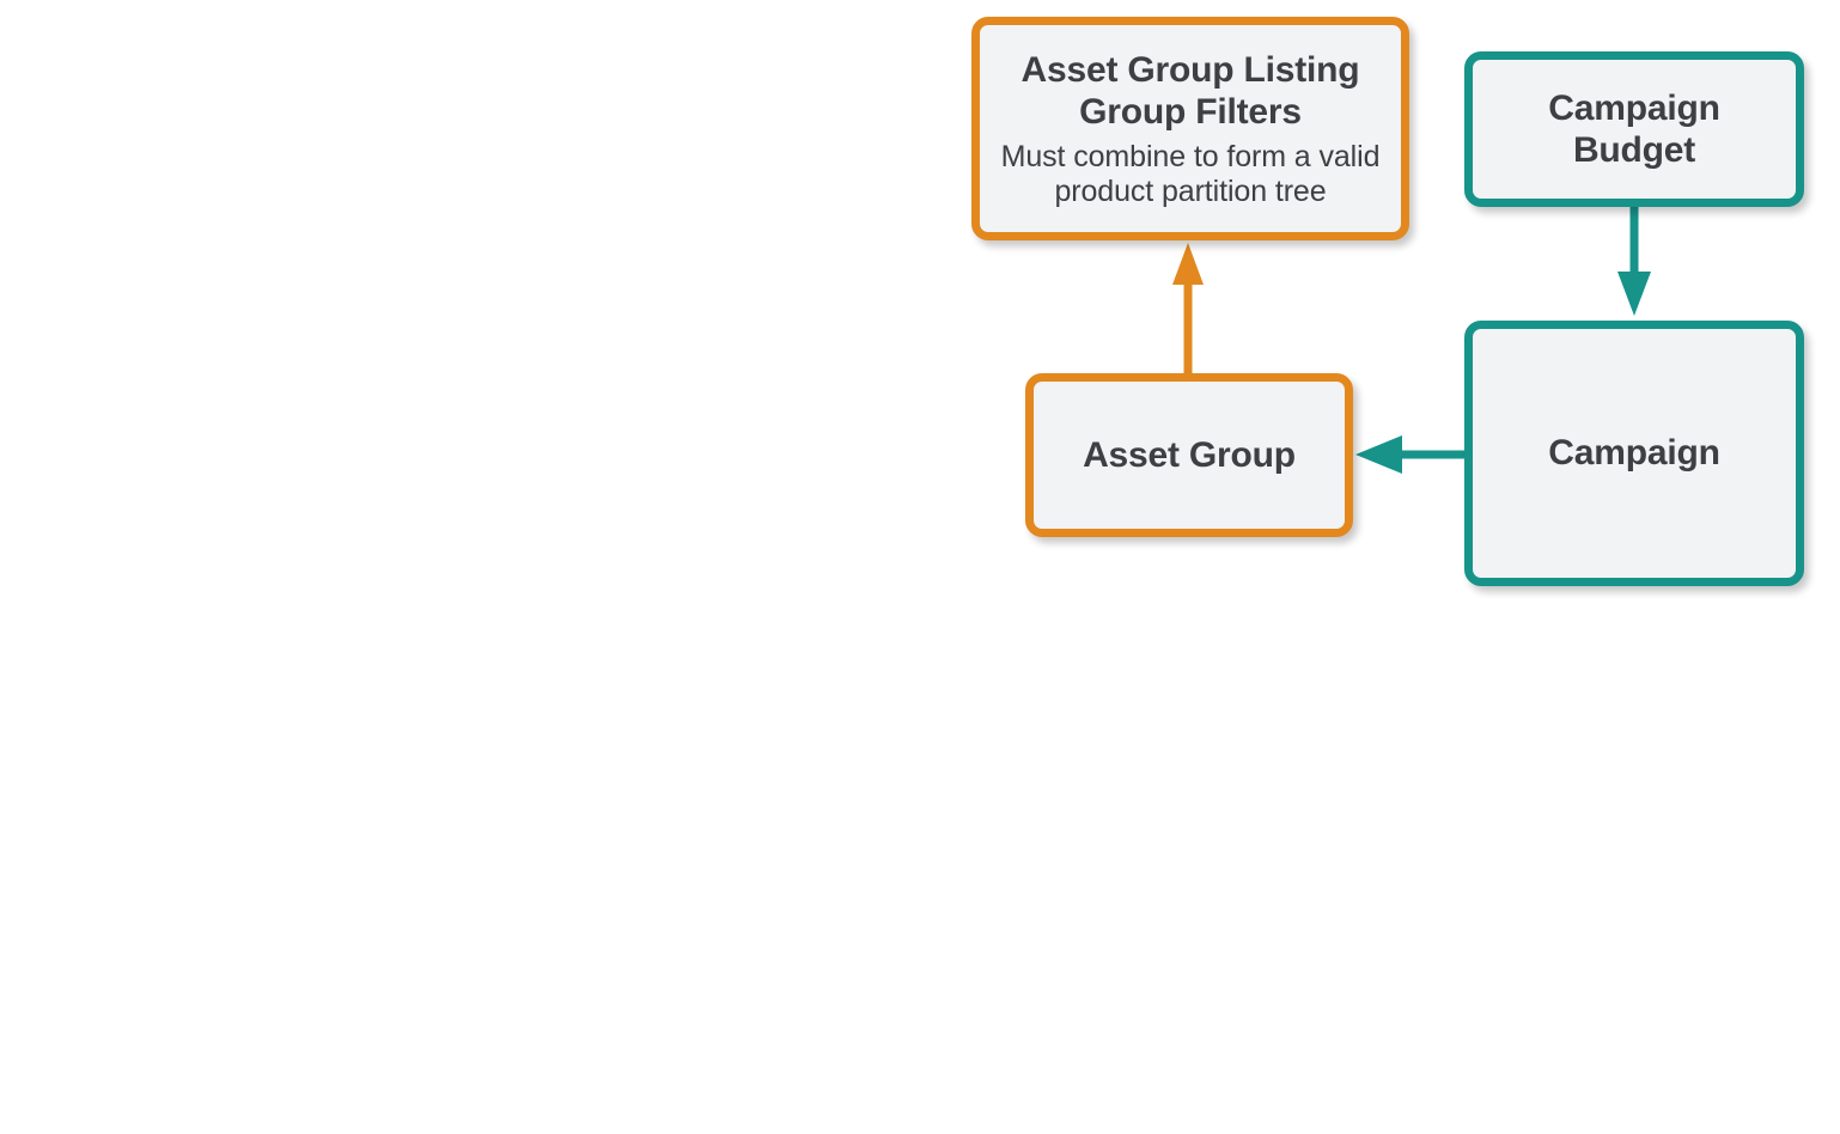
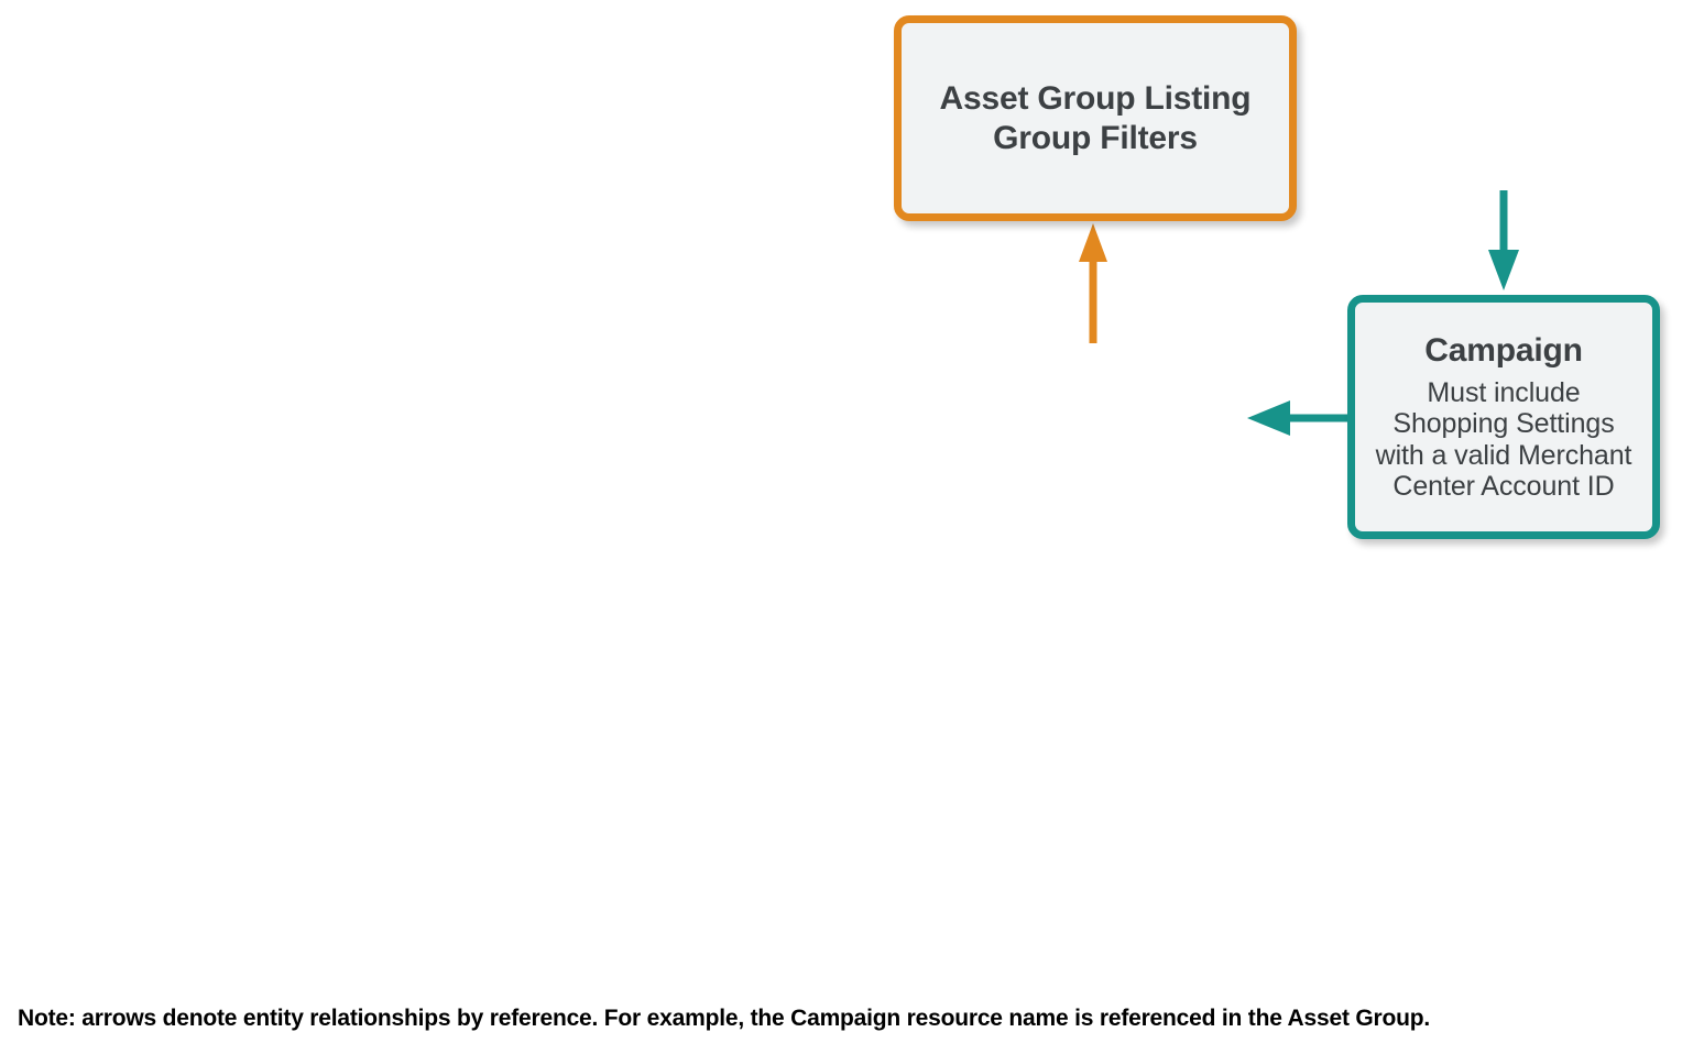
  Asset Group Listing Group Filters
- Must combine to form a valid product partition tree
- Campaign Budget
- Asset Group
  Campaign
+ Must include Shopping Settings with a valid Merchant Center Account ID
+ Note: arrows denote entity relationships by reference. For example, the Campaign resource name is referenced in the Asset Group.
